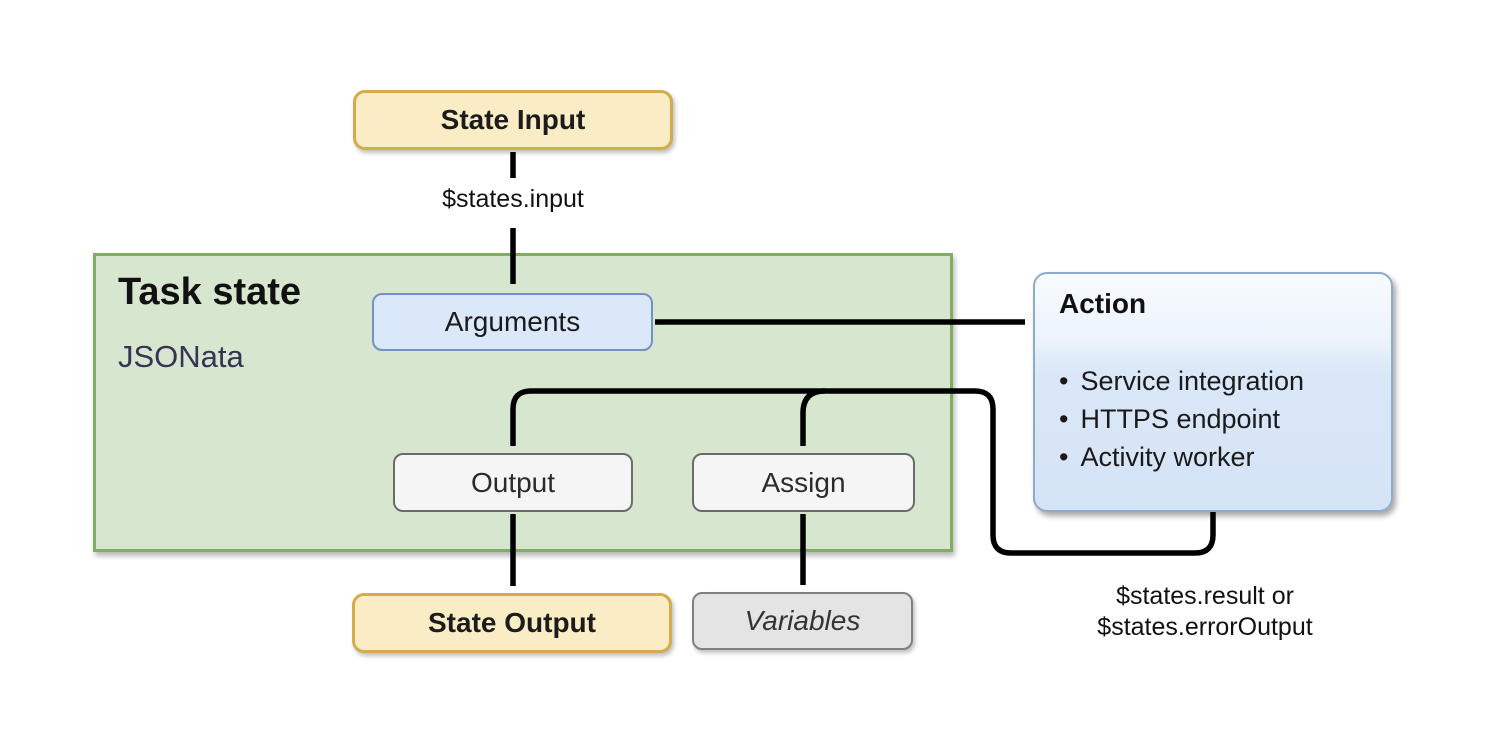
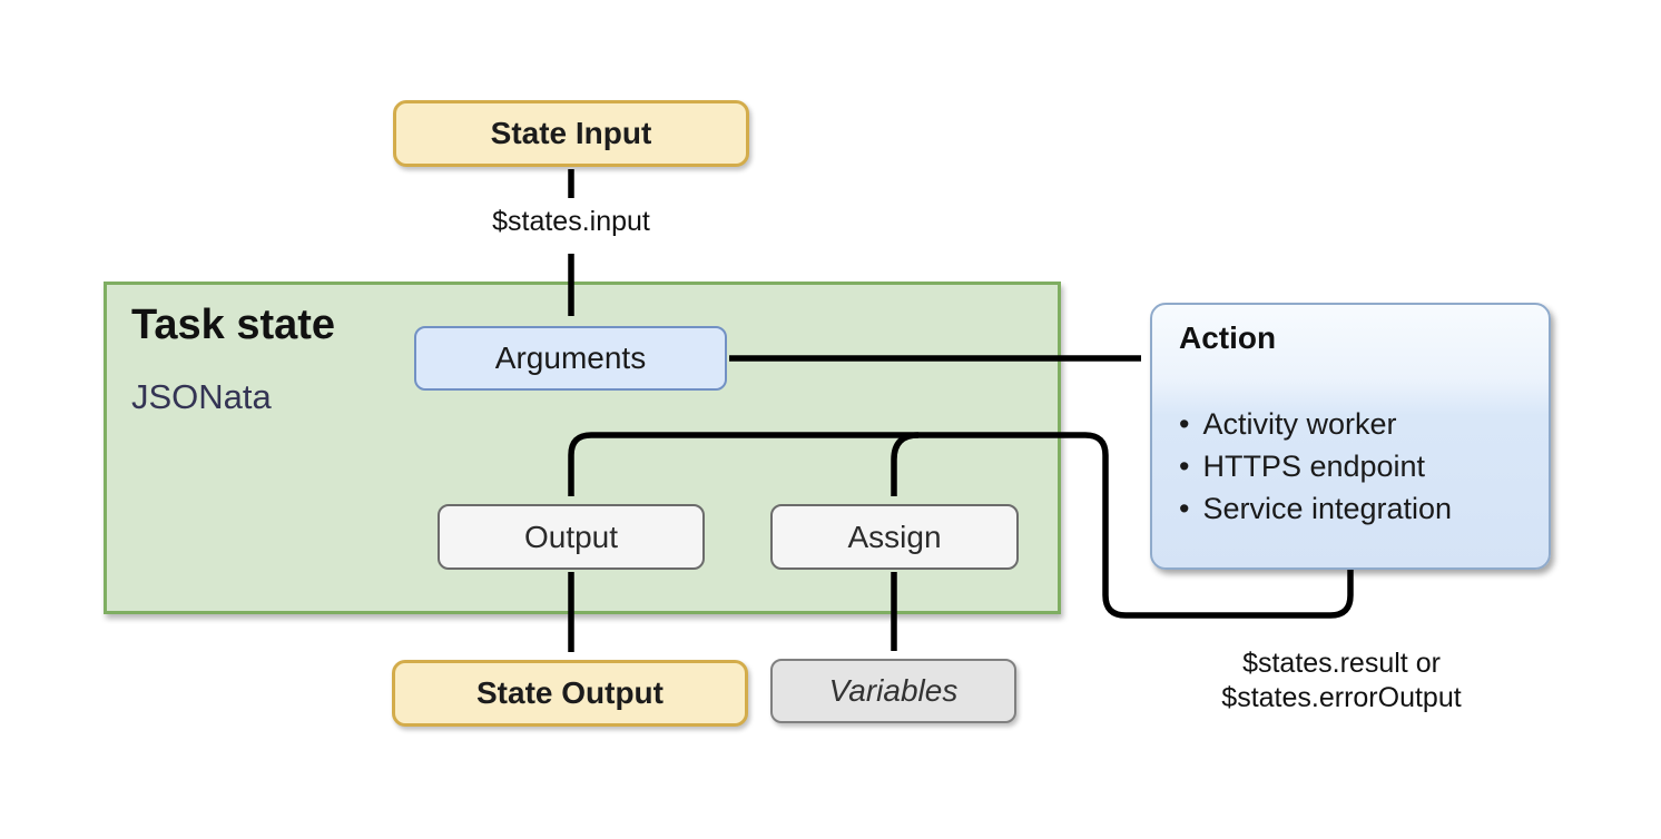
  Task state
  JSONata
  State Input
  $states.input
  Arguments
  Action
- Service integration
+ Activity worker
  HTTPS endpoint
- Activity worker
+ Service integration
  Output
  Assign
  State Output
  Variables
  $states.result or
  $states.errorOutput
